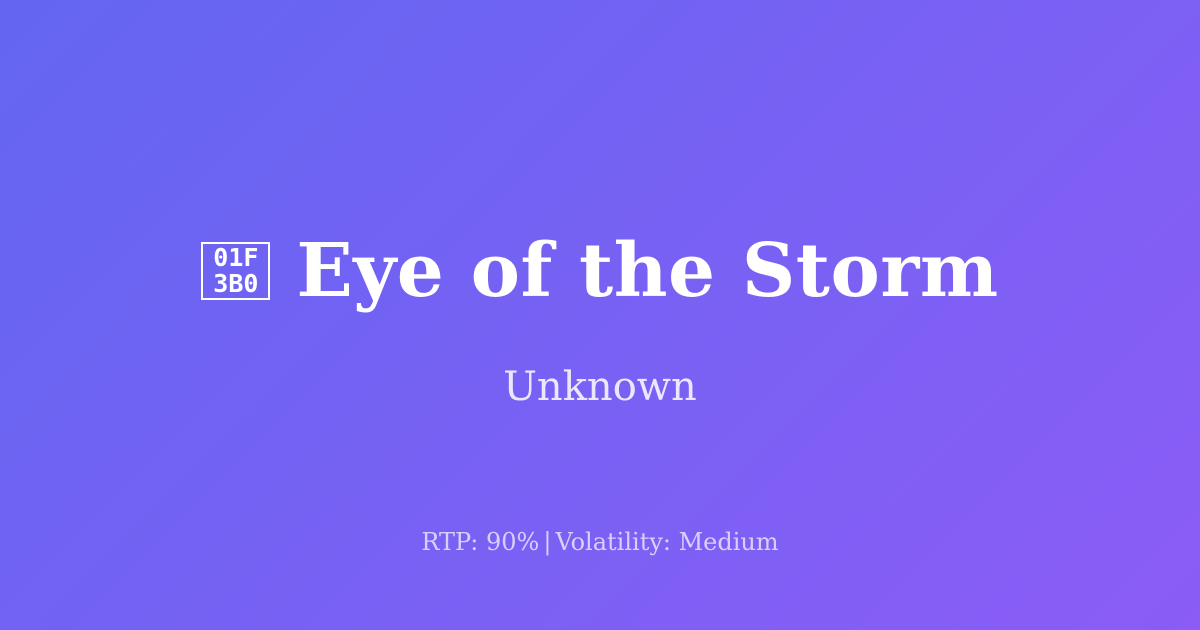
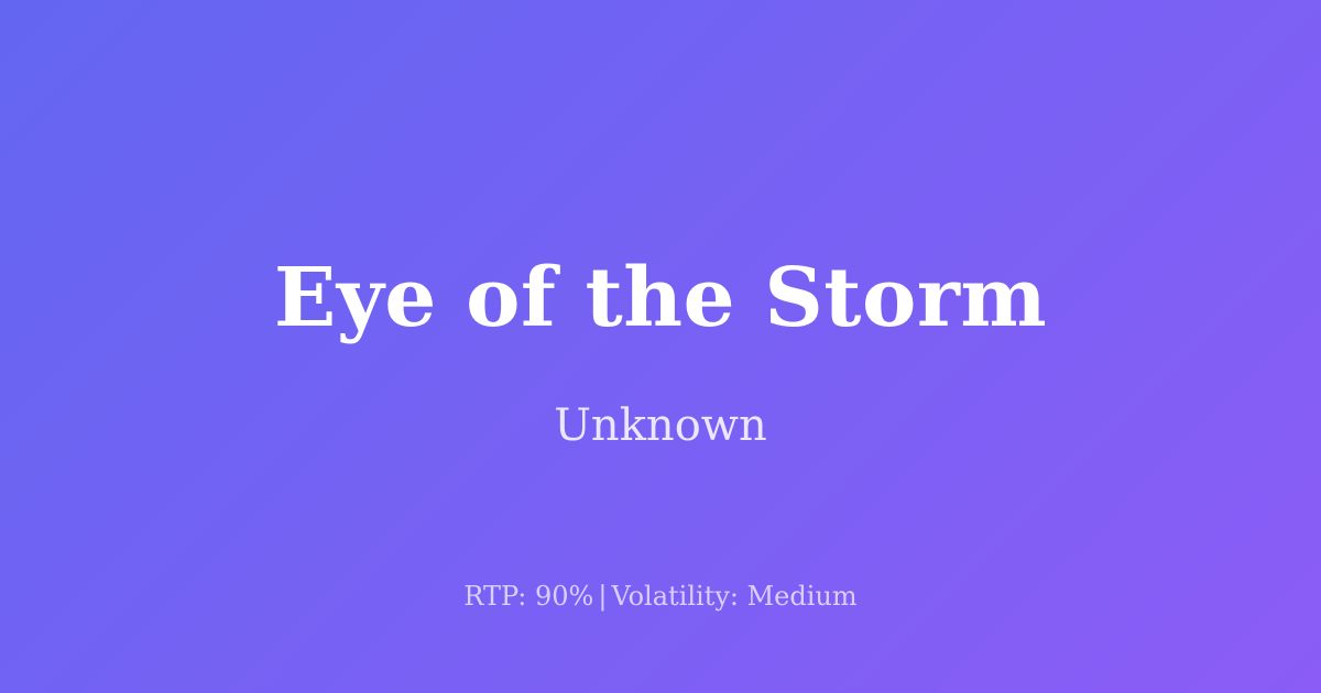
- 01F
- 3B0
  Eye of the Storm
  Unknown
  RTP: 90% | Volatility: Medium
